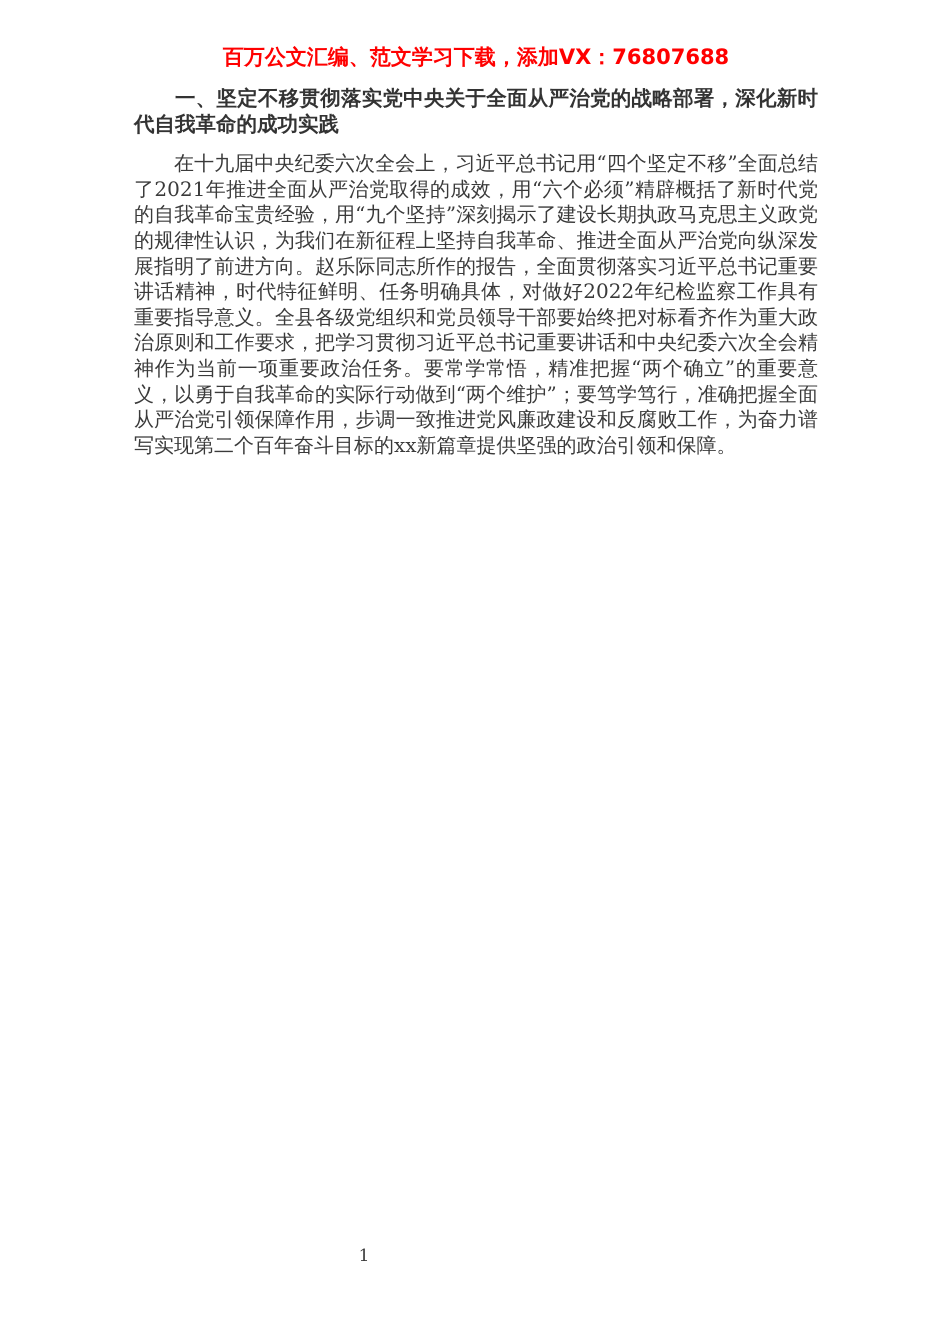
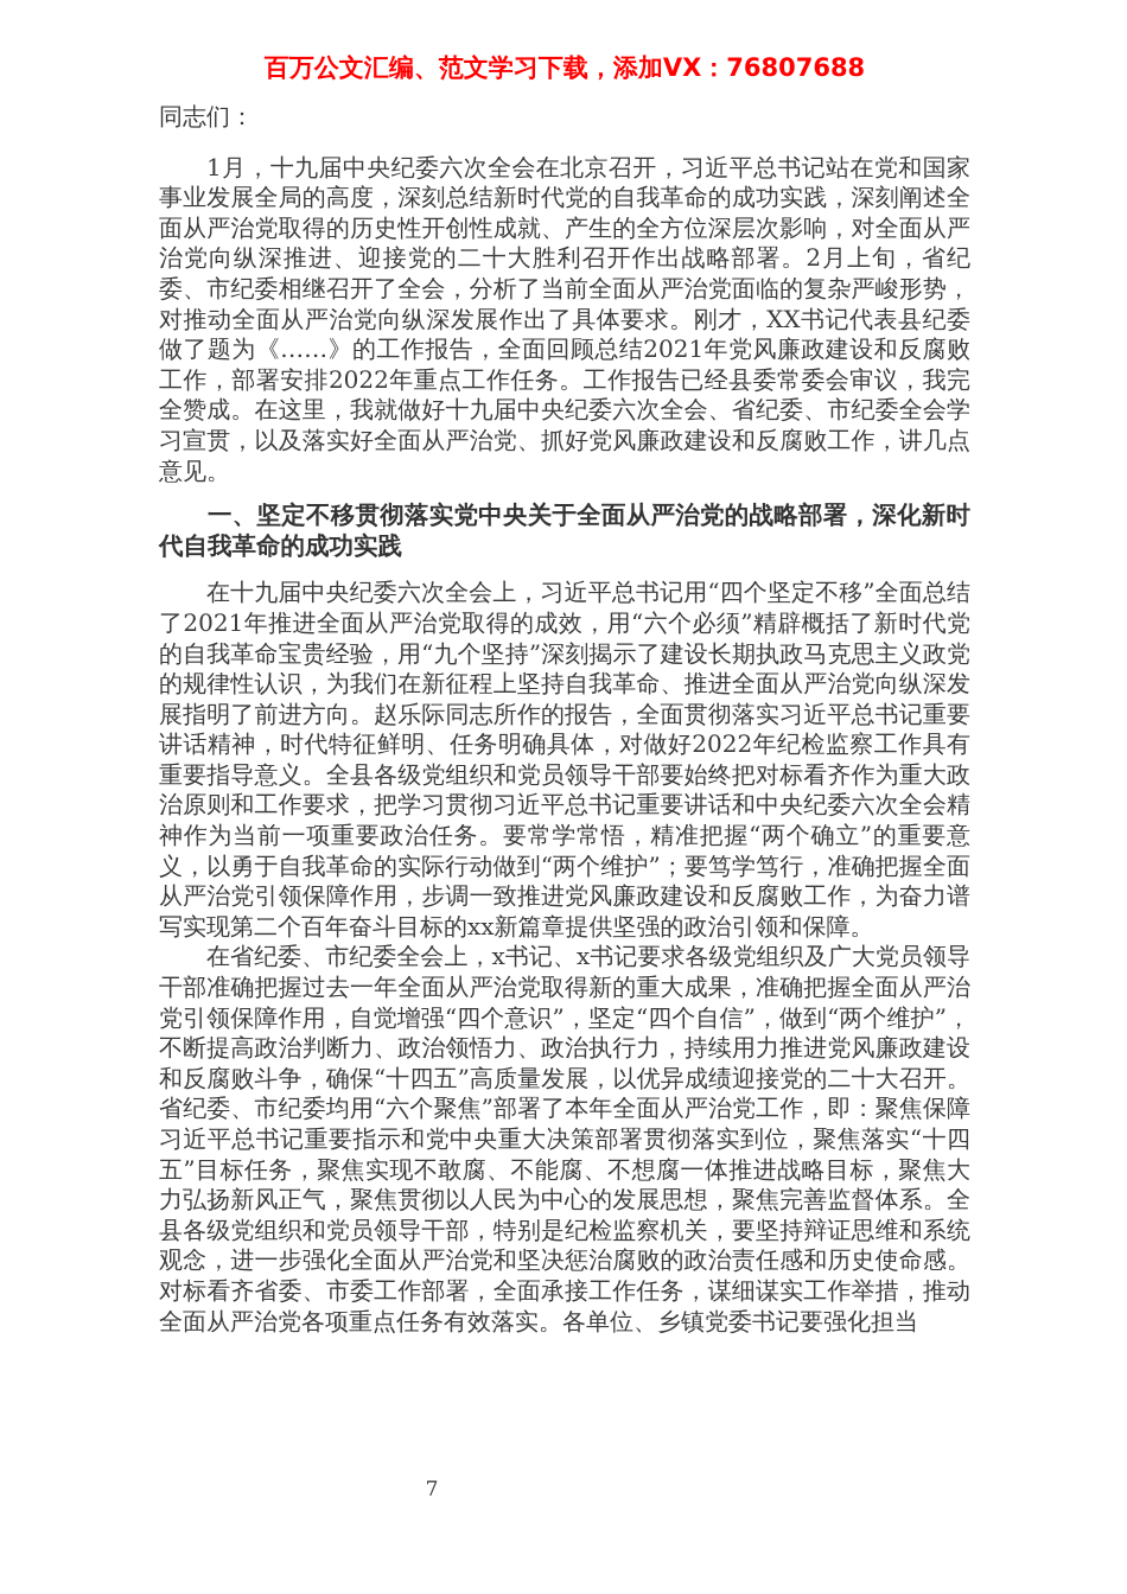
  百万公文汇编、范文学习下载，添加VX：76807688
+ 同志们：
+ 1月，十九届中央纪委六次全会在北京召开，习近平总书记站在党和国家事业发展全局的高度，深刻总结新时代党的自我革命的成功实践，深刻阐述全面从严治党取得的历史性开创性成就、产生的全方位深层次影响，对全面从严治党向纵深推进、迎接党的二十大胜利召开作出战略部署。2月上旬，省纪委、市纪委相继召开了全会，分析了当前全面从严治党面临的复杂严峻形势，对推动全面从严治党向纵深发展作出了具体要求。刚才，XX书记代表县纪委做了题为《……》的工作报告，全面回顾总结2021年党风廉政建设和反腐败工作，部署安排2022年重点工作任务。工作报告已经县委常委会审议，我完全赞成。在这里，我就做好十九届中央纪委六次全会、省纪委、市纪委全会学习宣贯，以及落实好全面从严治党、抓好党风廉政建设和反腐败工作，讲几点意见。
  一、坚定不移贯彻落实党中央关于全面从严治党的战略部署，深化新时代自我革命的成功实践
  在十九届中央纪委六次全会上，习近平总书记用“四个坚定不移”全面总结了2021年推进全面从严治党取得的成效，用“六个必须”精辟概括了新时代党的自我革命宝贵经验，用“九个坚持”深刻揭示了建设长期执政马克思主义政党的规律性认识，为我们在新征程上坚持自我革命、推进全面从严治党向纵深发展指明了前进方向。赵乐际同志所作的报告，全面贯彻落实习近平总书记重要讲话精神，时代特征鲜明、任务明确具体，对做好2022年纪检监察工作具有重要指导意义。全县各级党组织和党员领导干部要始终把对标看齐作为重大政治原则和工作要求，把学习贯彻习近平总书记重要讲话和中央纪委六次全会精神作为当前一项重要政治任务。要常学常悟，精准把握“两个确立”的重要意义，以勇于自我革命的实际行动做到“两个维护”；要笃学笃行，准确把握全面从严治党引领保障作用，步调一致推进党风廉政建设和反腐败工作，为奋力谱写实现第二个百年奋斗目标的xx新篇章提供坚强的政治引领和保障。
+ 在省纪委、市纪委全会上，x书记、x书记要求各级党组织及广大党员领导干部准确把握过去一年全面从严治党取得新的重大成果，准确把握全面从严治党引领保障作用，自觉增强“四个意识”，坚定“四个自信”，做到“两个维护”，不断提高政治判断力、政治领悟力、政治执行力，持续用力推进党风廉政建设和反腐败斗争，确保“十四五”高质量发展，以优异成绩迎接党的二十大召开。省纪委、市纪委均用“六个聚焦”部署了本年全面从严治党工作，即：聚焦保障习近平总书记重要指示和党中央重大决策部署贯彻落实到位，聚焦落实“十四五”目标任务，聚焦实现不敢腐、不能腐、不想腐一体推进战略目标，聚焦大力弘扬新风正气，聚焦贯彻以人民为中心的发展思想，聚焦完善监督体系。全县各级党组织和党员领导干部，特别是纪检监察机关，要坚持辩证思维和系统观念，进一步强化全面从严治党和坚决惩治腐败的政治责任感和历史使命感。对标看齐省委、市委工作部署，全面承接工作任务，谋细谋实工作举措，推动全面从严治党各项重点任务有效落实。各单位、乡镇党委书记要强化担当
- 1
+ 7
